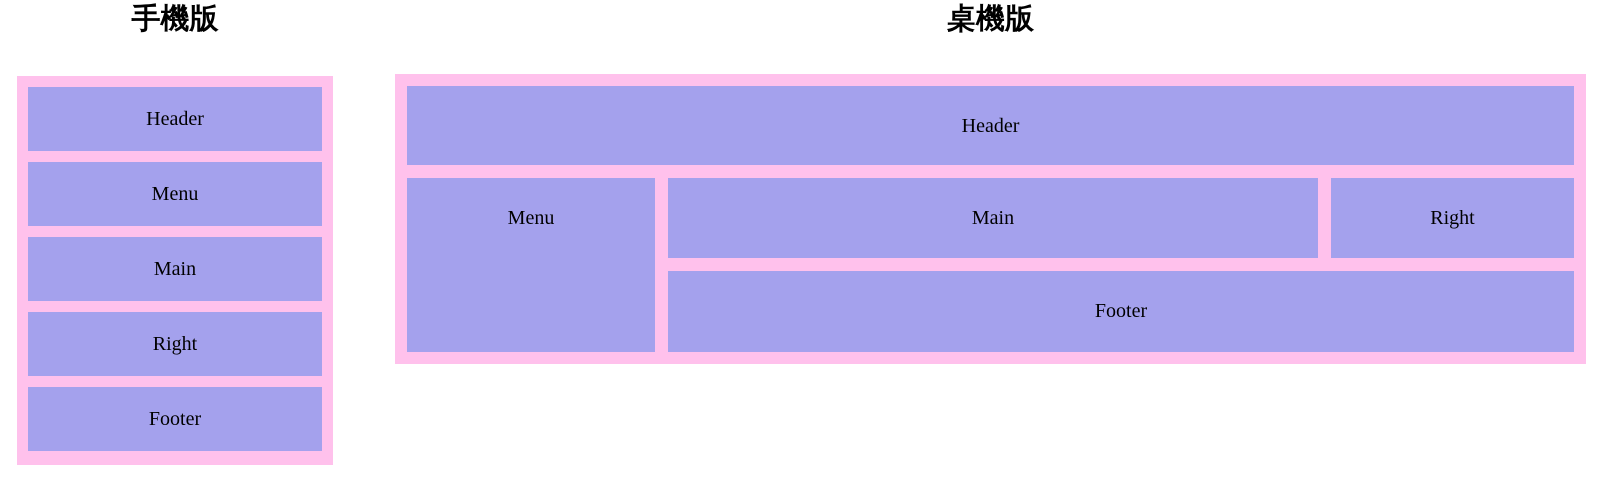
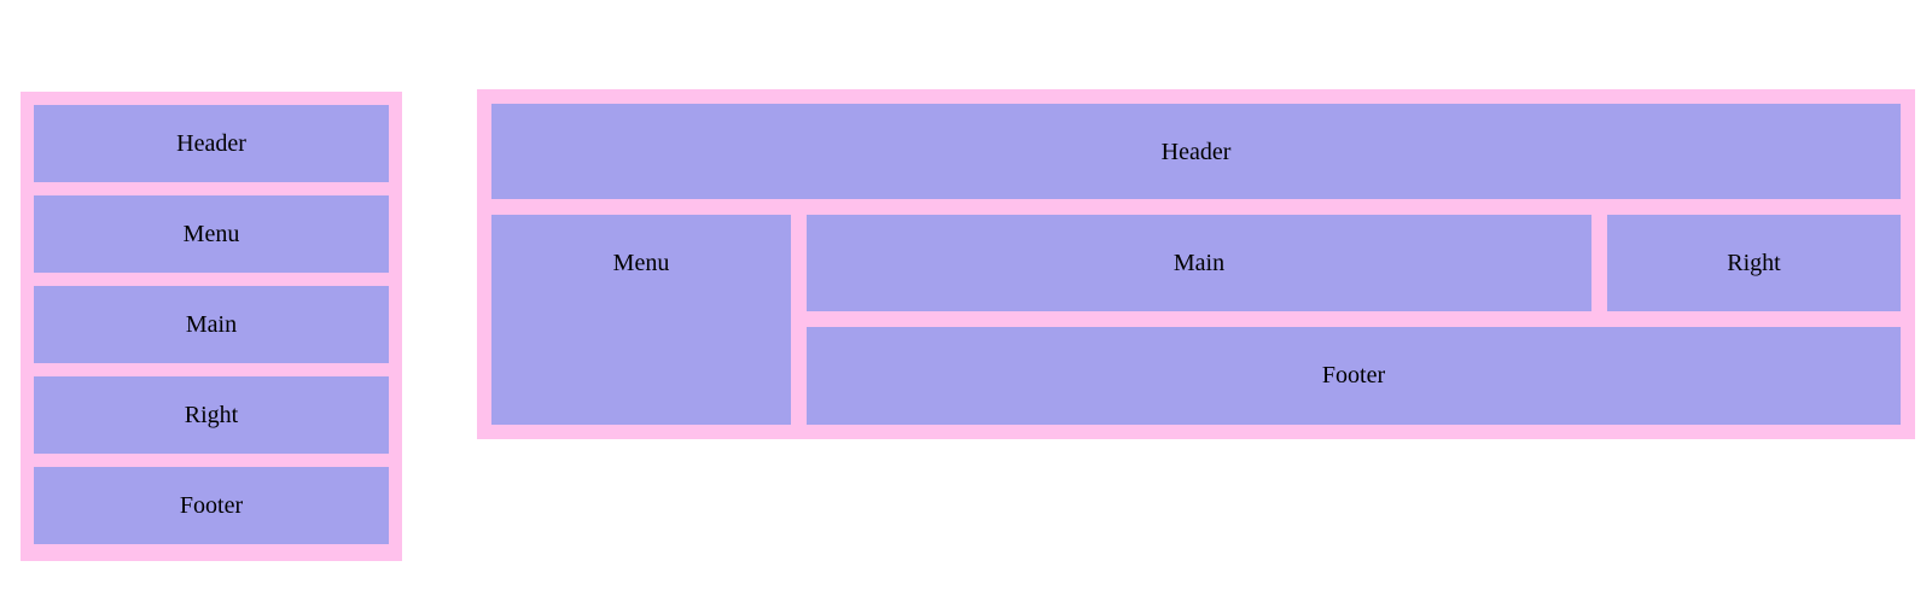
- 手機版
- 桌機版
  Header
  Menu
  Main
  Right
  Footer
  Header
  Menu
  Main
  Right
  Footer
